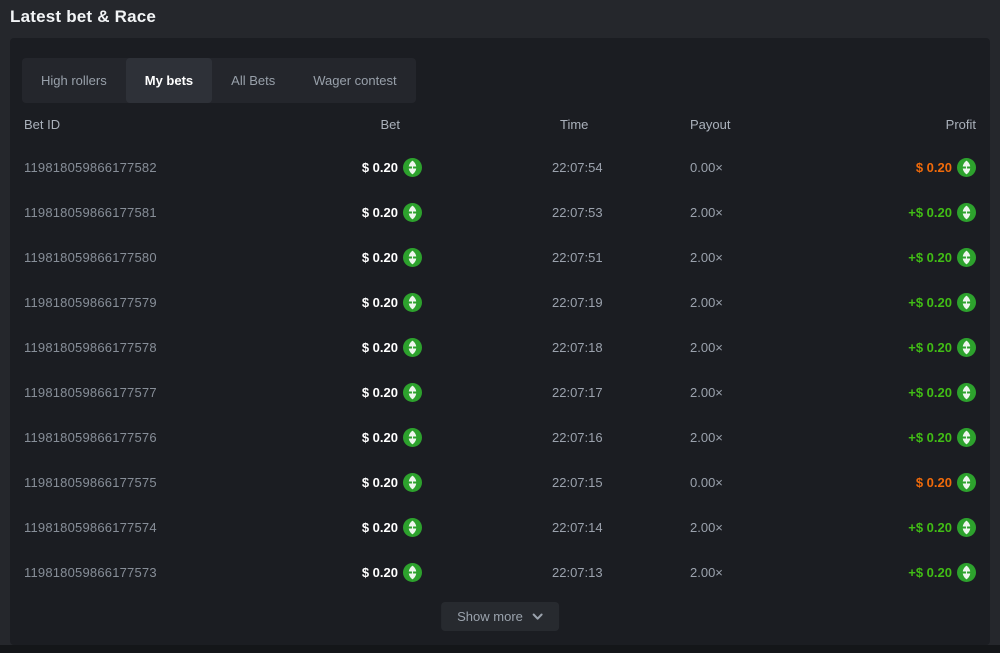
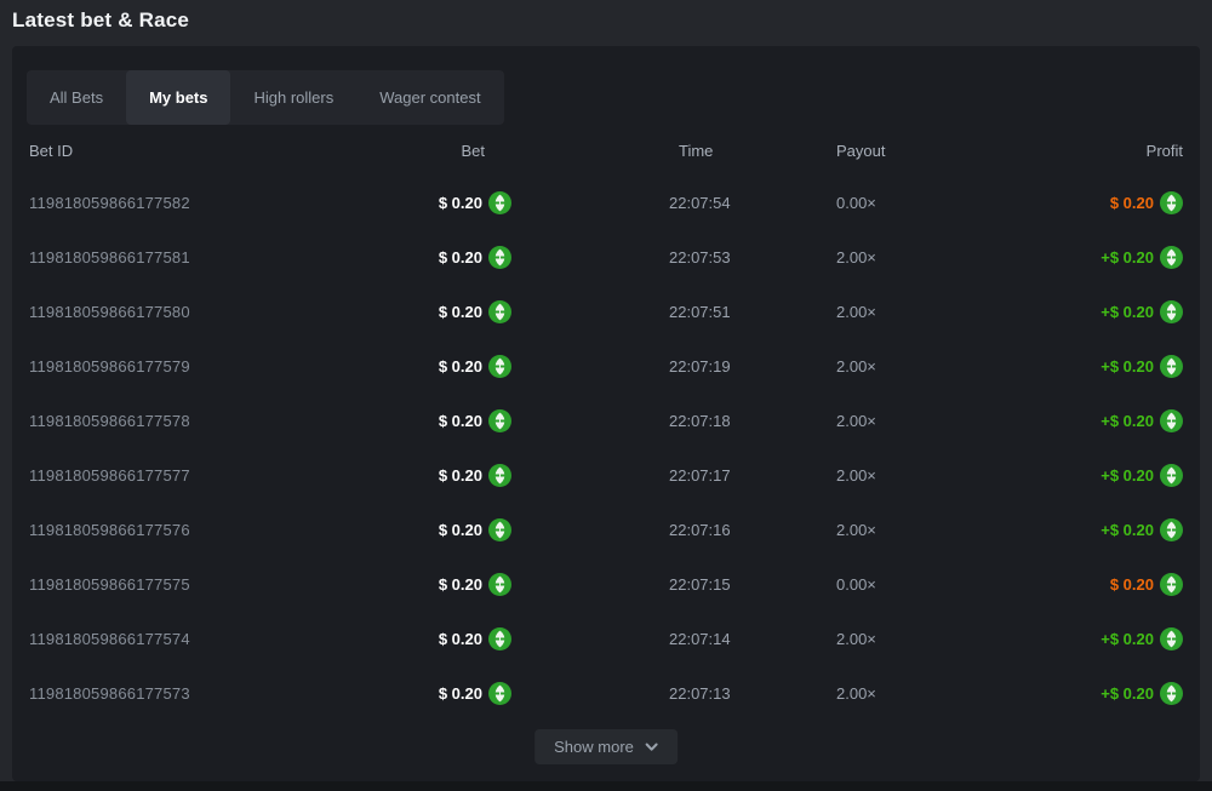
  Latest bet & Race
- High rollers
+ All Bets
  My bets
- All Bets
+ High rollers
  Wager contest
  Bet ID
  Bet
  Time
  Payout
  Profit
  119818059866177582
  $ 0.20
  22:07:54
  0.00×
  $ 0.20
  119818059866177581
  $ 0.20
  22:07:53
  2.00×
  +$ 0.20
  119818059866177580
  $ 0.20
  22:07:51
  2.00×
  +$ 0.20
  119818059866177579
  $ 0.20
  22:07:19
  2.00×
  +$ 0.20
  119818059866177578
  $ 0.20
  22:07:18
  2.00×
  +$ 0.20
  119818059866177577
  $ 0.20
  22:07:17
  2.00×
  +$ 0.20
  119818059866177576
  $ 0.20
  22:07:16
  2.00×
  +$ 0.20
  119818059866177575
  $ 0.20
  22:07:15
  0.00×
  $ 0.20
  119818059866177574
  $ 0.20
  22:07:14
  2.00×
  +$ 0.20
  119818059866177573
  $ 0.20
  22:07:13
  2.00×
  +$ 0.20
  Show more
